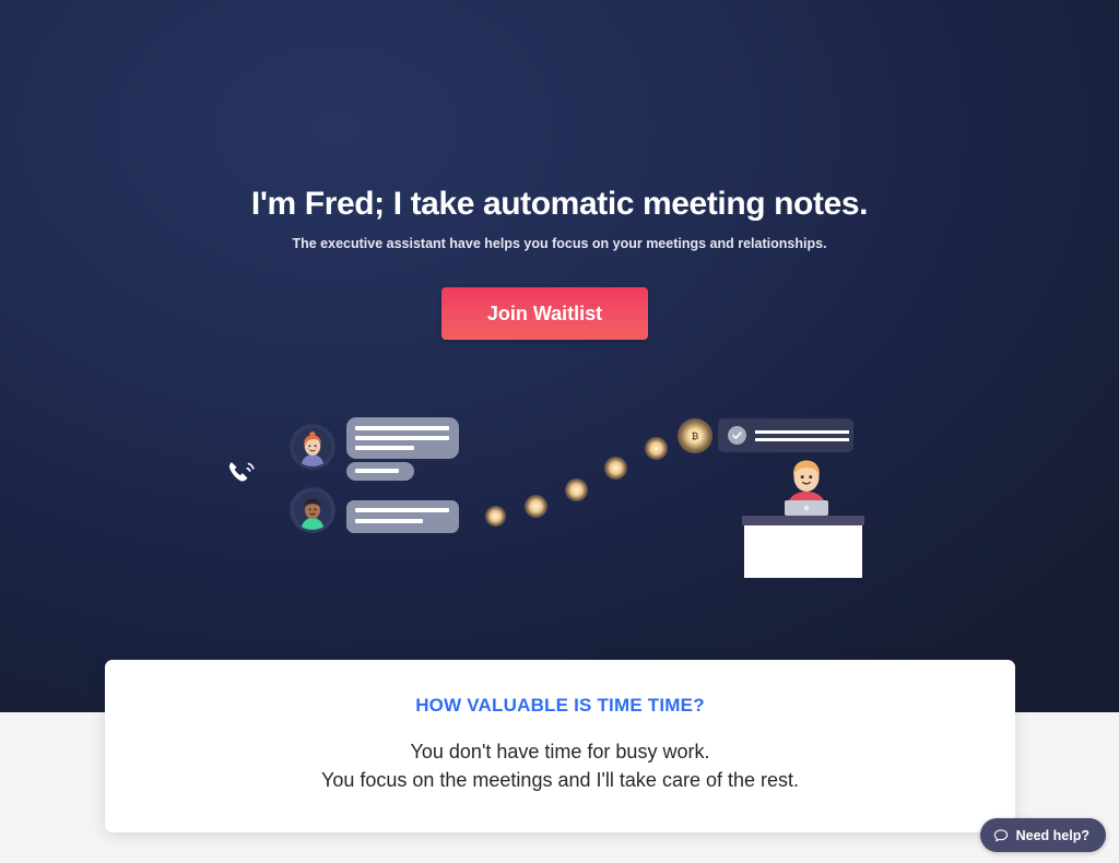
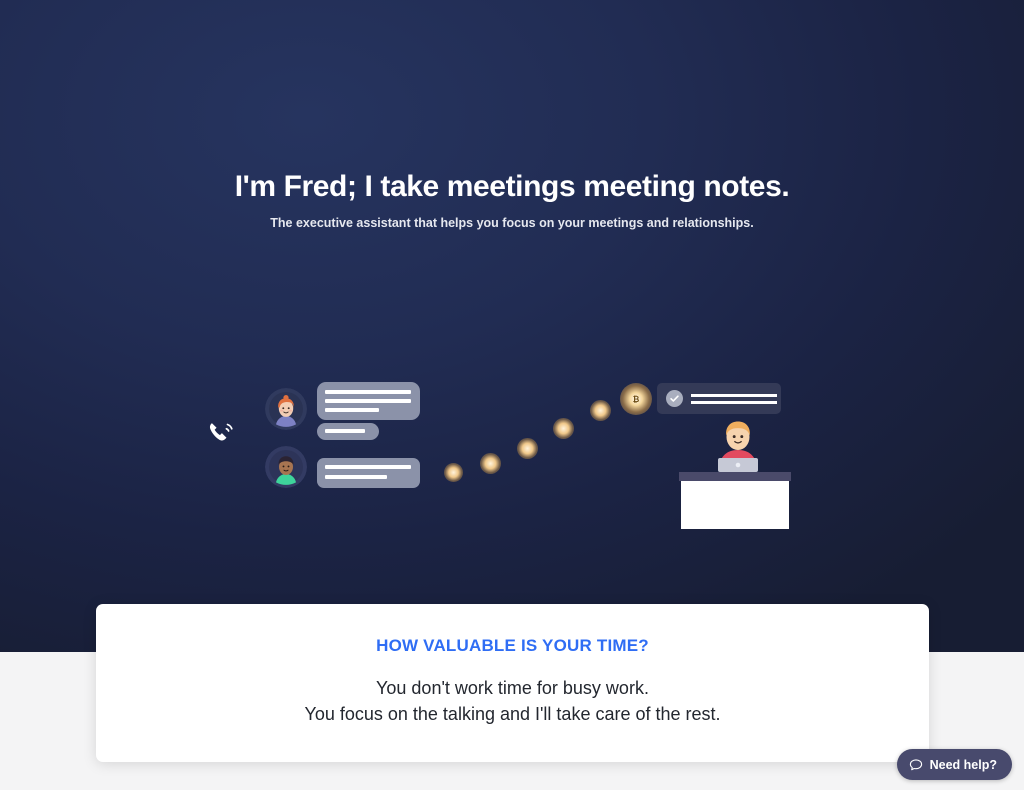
- I'm Fred; I take automatic meeting notes.
+ I'm Fred; I take meetings meeting notes.
- The executive assistant have helps you focus on your meetings and relationships.
+ The executive assistant that helps you focus on your meetings and relationships.
- Join Waitlist
  ₿
- HOW VALUABLE IS TIME TIME?
+ HOW VALUABLE IS YOUR TIME?
- You don't have time for busy work.
+ You don't work time for busy work.
- You focus on the meetings and I'll take care of the rest.
+ You focus on the talking and I'll take care of the rest.
  Need help?
